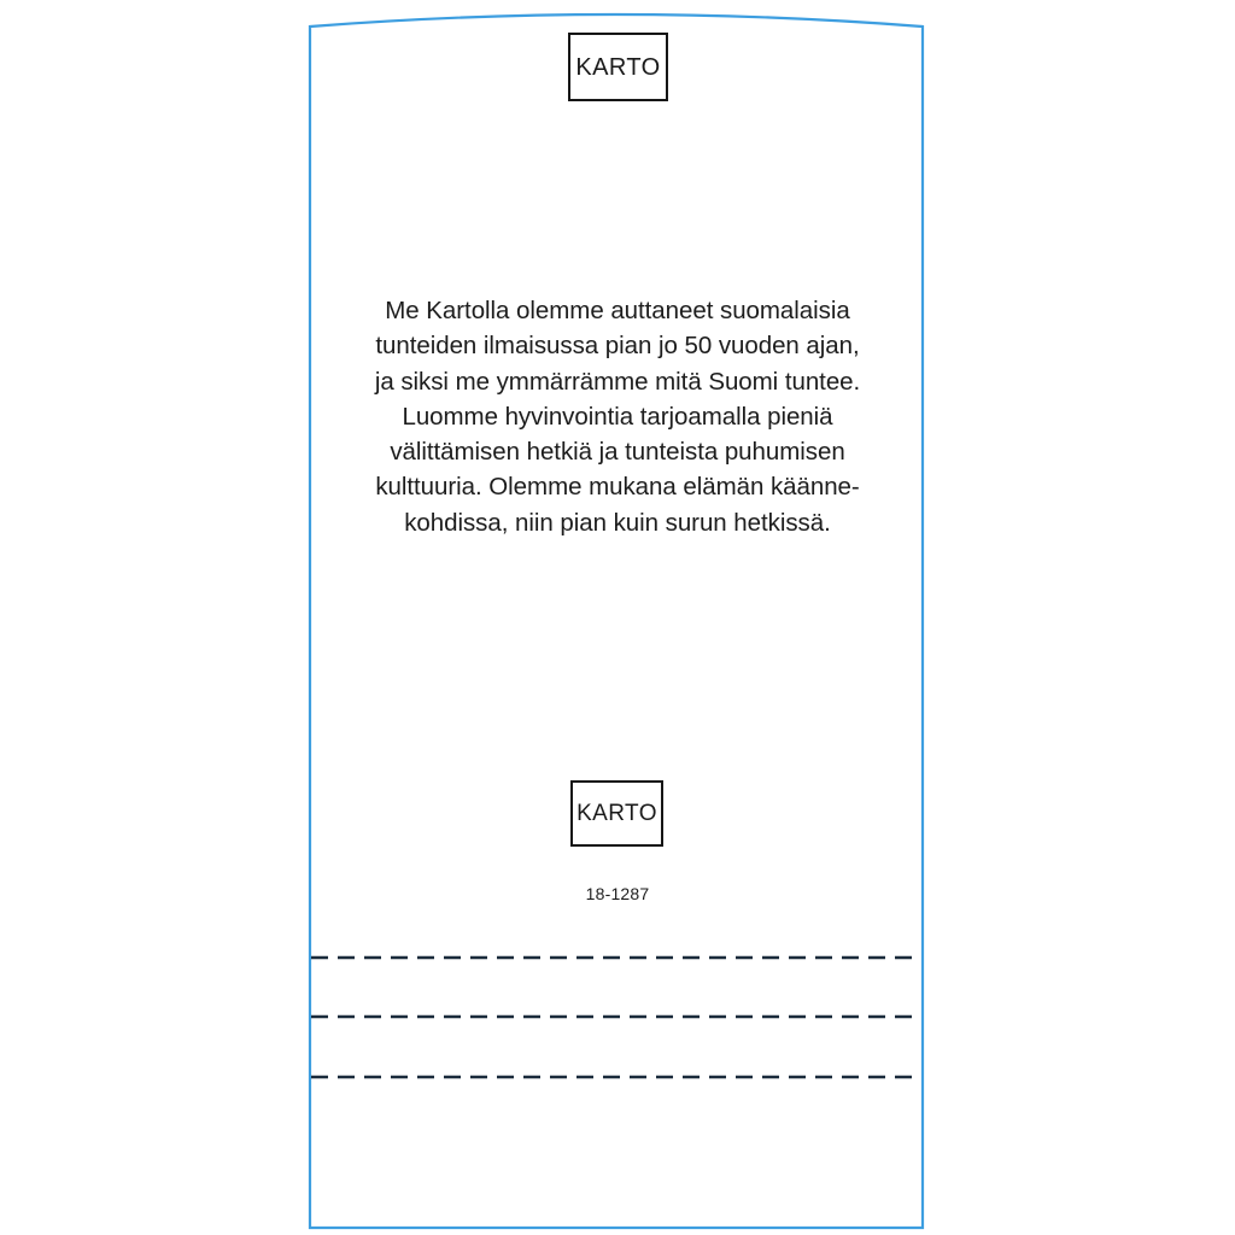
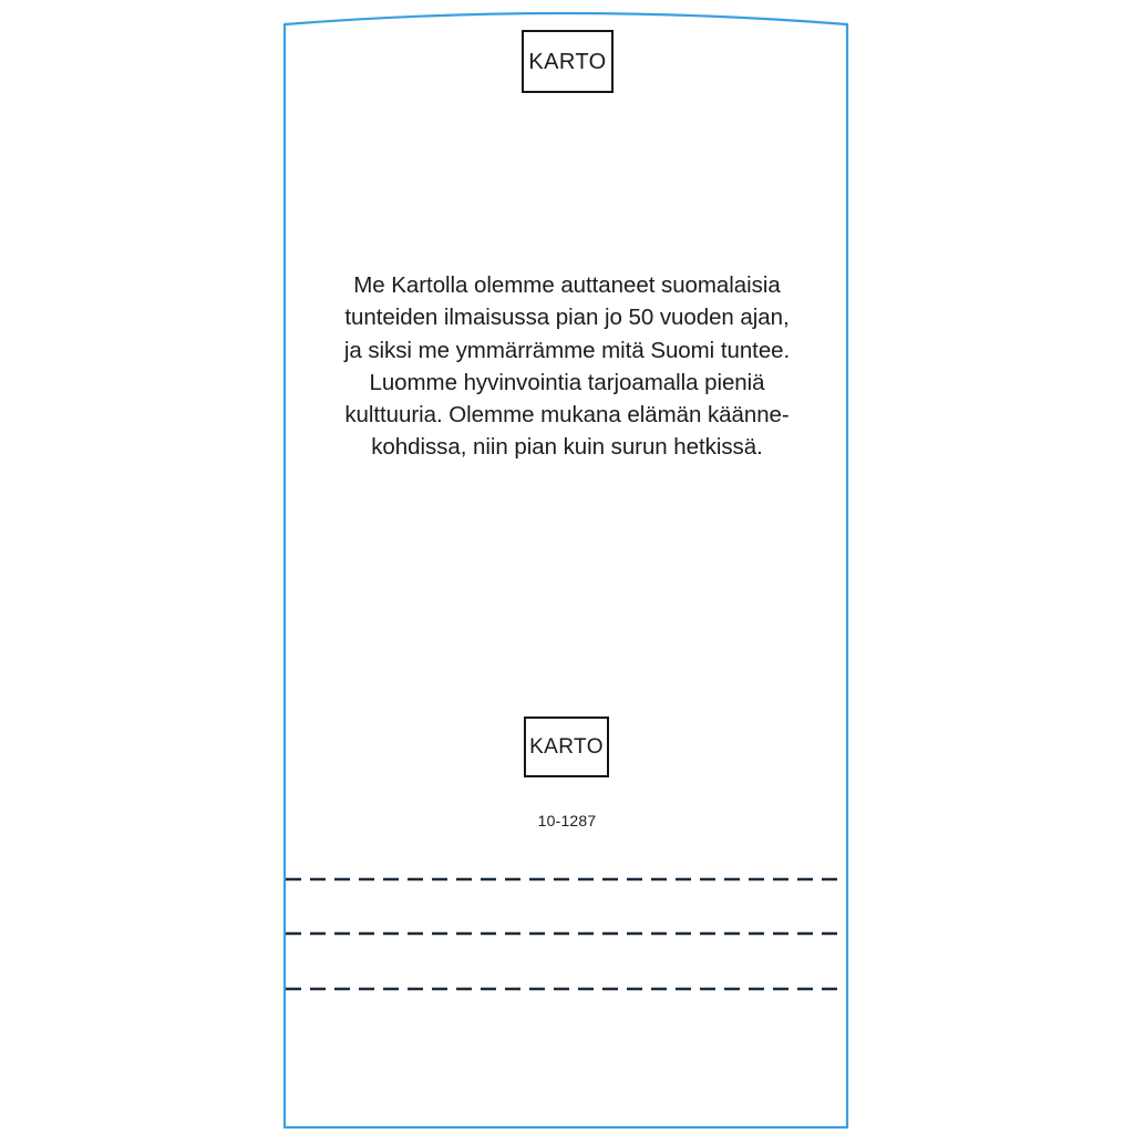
  KARTO
  Me Kartolla olemme auttaneet suomalaisia
  tunteiden ilmaisussa pian jo 50 vuoden ajan,
  ja siksi me ymmärrämme mitä Suomi tuntee.
  Luomme hyvinvointia tarjoamalla pieniä
- välittämisen hetkiä ja tunteista puhumisen
  kulttuuria. Olemme mukana elämän käänne-
  kohdissa, niin pian kuin surun hetkissä.
  KARTO
- 18-1287
+ 10-1287
